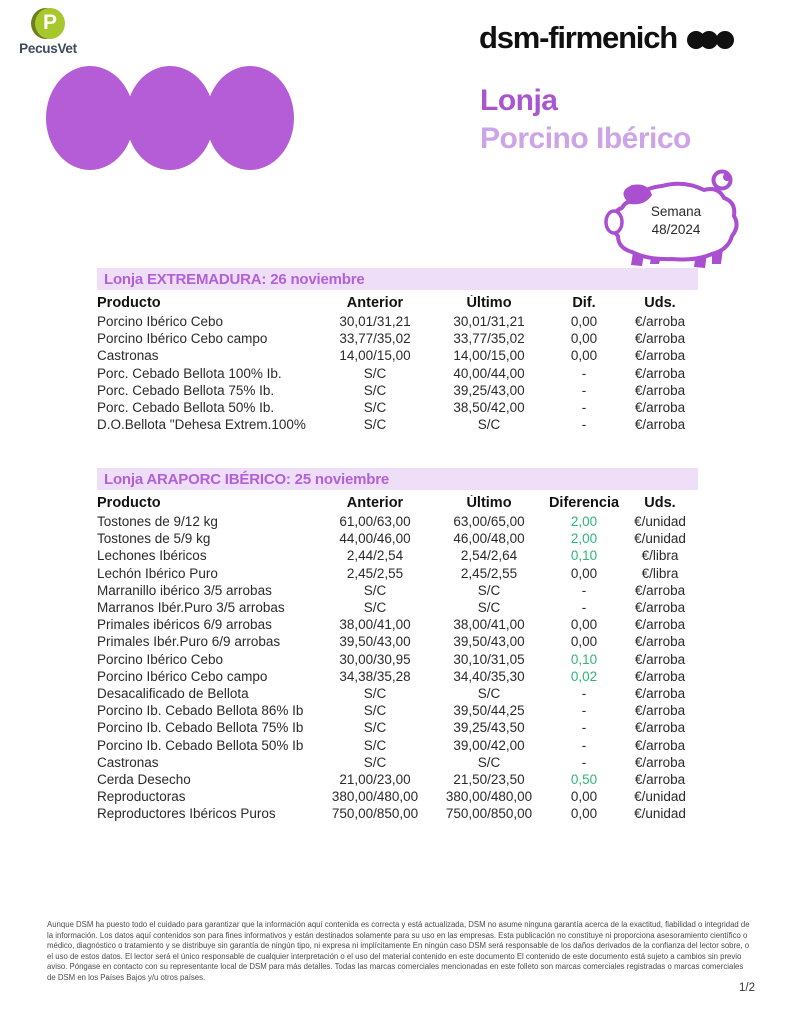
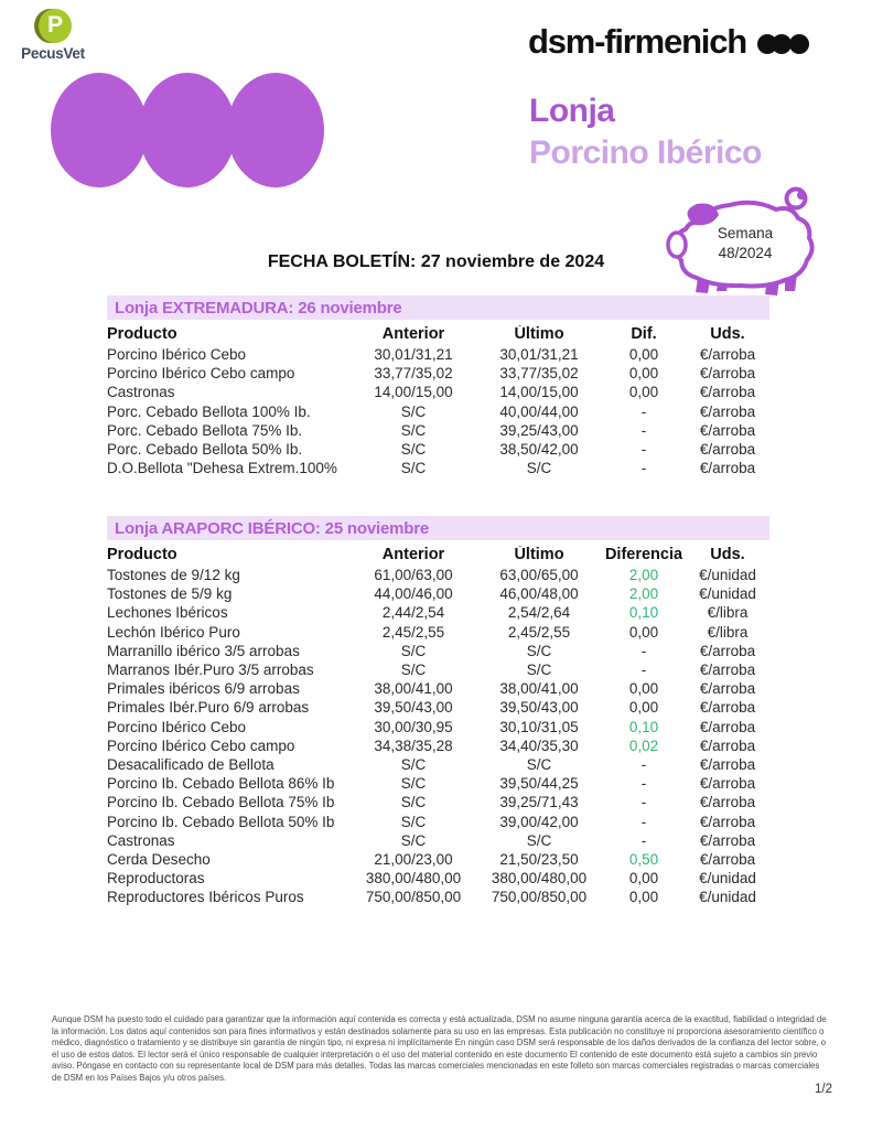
  P
  PecusVet
  dsm-firmenich
  Lonja
  Porcino Ibérico
  Semana
  48/2024
+ FECHA BOLETÍN: 27 noviembre de 2024
  Lonja EXTREMADURA: 26 noviembre
  Producto
  Anterior
  Último
  Dif.
  Uds.
  Porcino Ibérico Cebo
  30,01/31,21
  30,01/31,21
  0,00
  €/arroba
  Porcino Ibérico Cebo campo
  33,77/35,02
  33,77/35,02
  0,00
  €/arroba
  Castronas
  14,00/15,00
  14,00/15,00
  0,00
  €/arroba
  Porc. Cebado Bellota 100% Ib.
  S/C
  40,00/44,00
  -
  €/arroba
  Porc. Cebado Bellota 75% Ib.
  S/C
  39,25/43,00
  -
  €/arroba
  Porc. Cebado Bellota 50% Ib.
  S/C
  38,50/42,00
  -
  €/arroba
  D.O.Bellota "Dehesa Extrem.100%
  S/C
  S/C
  -
  €/arroba
  Lonja ARAPORC IBÉRICO: 25 noviembre
  Producto
  Anterior
  Último
  Diferencia
  Uds.
  Tostones de 9/12 kg
  61,00/63,00
  63,00/65,00
  2,00
  €/unidad
  Tostones de 5/9 kg
  44,00/46,00
  46,00/48,00
  2,00
  €/unidad
  Lechones Ibéricos
  2,44/2,54
  2,54/2,64
  0,10
  €/libra
  Lechón Ibérico Puro
  2,45/2,55
  2,45/2,55
  0,00
  €/libra
  Marranillo ibérico 3/5 arrobas
  S/C
  S/C
  -
  €/arroba
  Marranos Ibér.Puro 3/5 arrobas
  S/C
  S/C
  -
  €/arroba
  Primales ibéricos 6/9 arrobas
  38,00/41,00
  38,00/41,00
  0,00
  €/arroba
  Primales Ibér.Puro 6/9 arrobas
  39,50/43,00
  39,50/43,00
  0,00
  €/arroba
  Porcino Ibérico Cebo
  30,00/30,95
  30,10/31,05
  0,10
  €/arroba
  Porcino Ibérico Cebo campo
  34,38/35,28
  34,40/35,30
  0,02
  €/arroba
  Desacalificado de Bellota
  S/C
  S/C
  -
  €/arroba
  Porcino Ib. Cebado Bellota 86% Ib
  S/C
  39,50/44,25
  -
  €/arroba
  Porcino Ib. Cebado Bellota 75% Ib
  S/C
- 39,25/43,50
+ 39,25/71,43
  -
  €/arroba
  Porcino Ib. Cebado Bellota 50% Ib
  S/C
  39,00/42,00
  -
  €/arroba
  Castronas
  S/C
  S/C
  -
  €/arroba
  Cerda Desecho
  21,00/23,00
  21,50/23,50
  0,50
  €/arroba
  Reproductoras
  380,00/480,00
  380,00/480,00
  0,00
  €/unidad
  Reproductores Ibéricos Puros
  750,00/850,00
  750,00/850,00
  0,00
  €/unidad
  Aunque DSM ha puesto todo el cuidado para garantizar que la información aquí contenida es correcta y está actualizada, DSM no asume ninguna garantía acerca de la exactitud, fiabilidad o integridad de la información. Los datos aquí contenidos son para fines informativos y están destinados solamente para su uso en las empresas. Esta publicación no constituye ni proporciona asesoramiento científico o médico, diagnóstico o tratamiento y se distribuye sin garantía de ningún tipo, ni expresa ni implícitamente En ningún caso DSM será responsable de los daños derivados de la confianza del lector sobre, o el uso de estos datos. El lector será el único responsable de cualquier interpretación o el uso del material contenido en este documento El contenido de este documento está sujeto a cambios sin previo aviso. Póngase en contacto con su representante local de DSM para más detalles. Todas las marcas comerciales mencionadas en este folleto son marcas comerciales registradas o marcas comerciales de DSM en los Países Bajos y/u otros países.
  1/2
